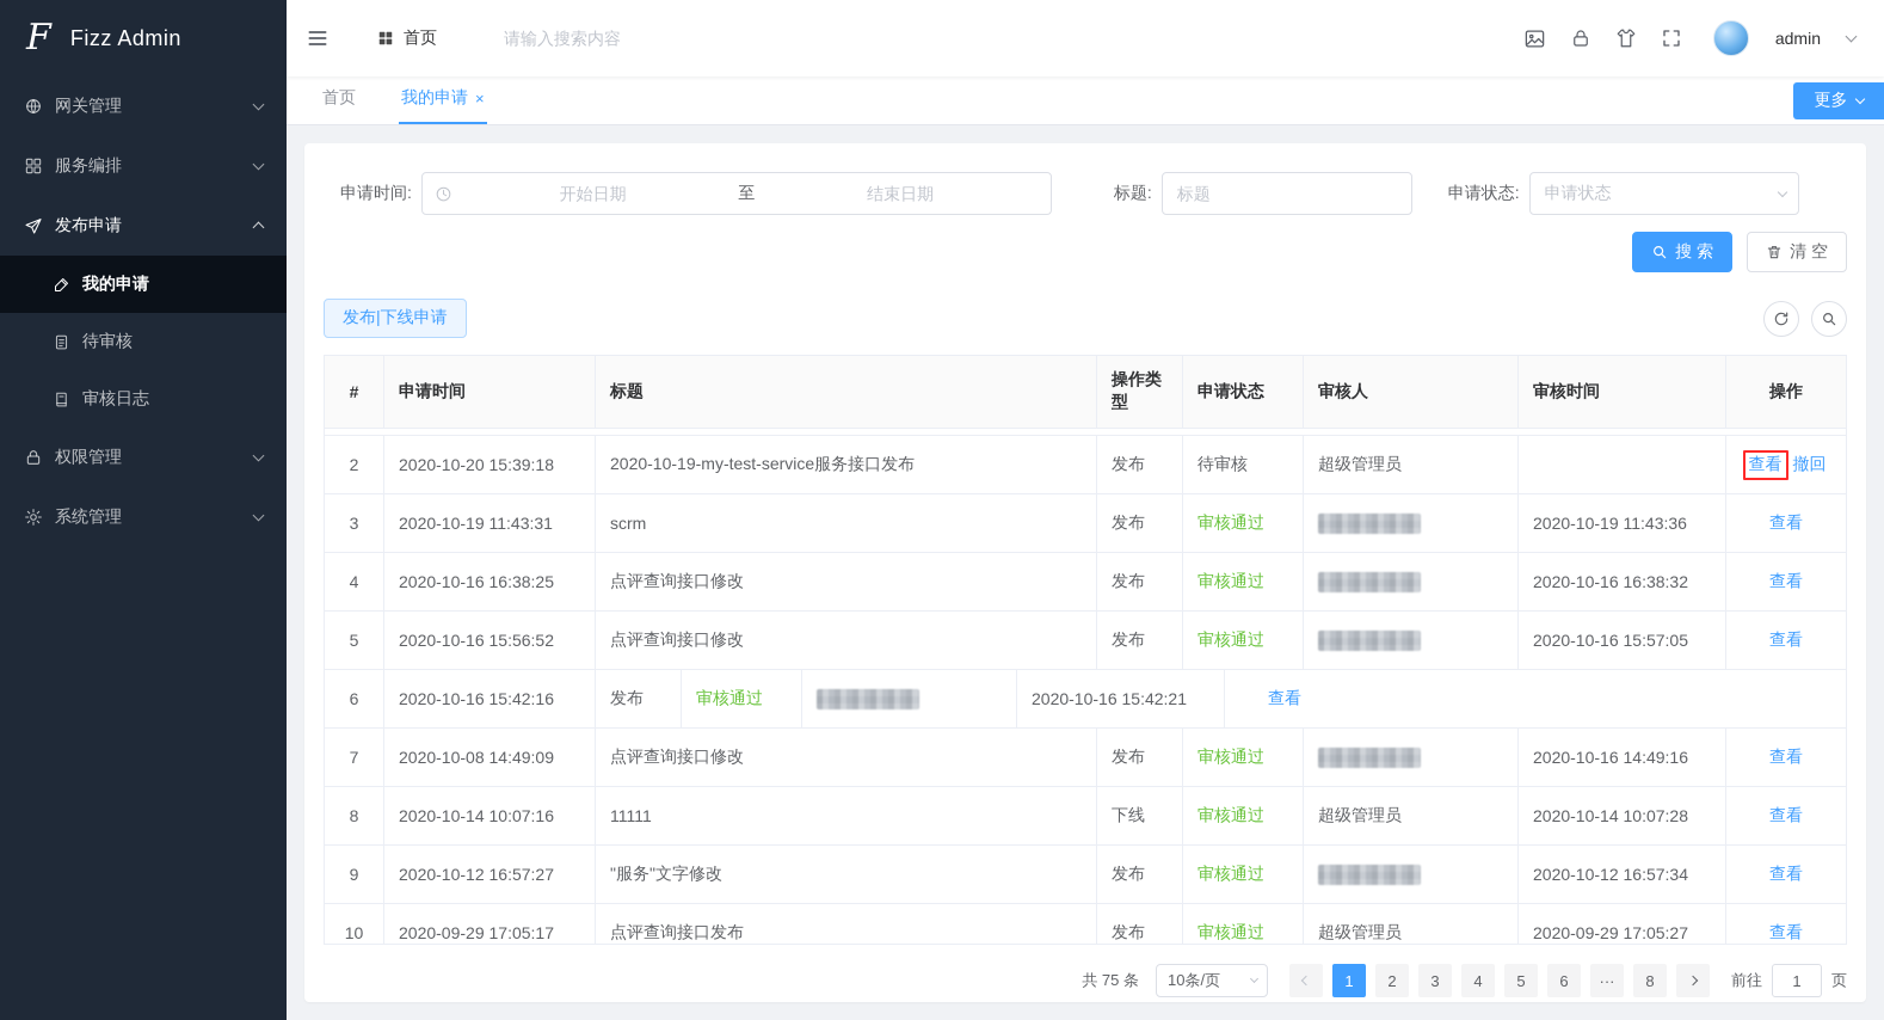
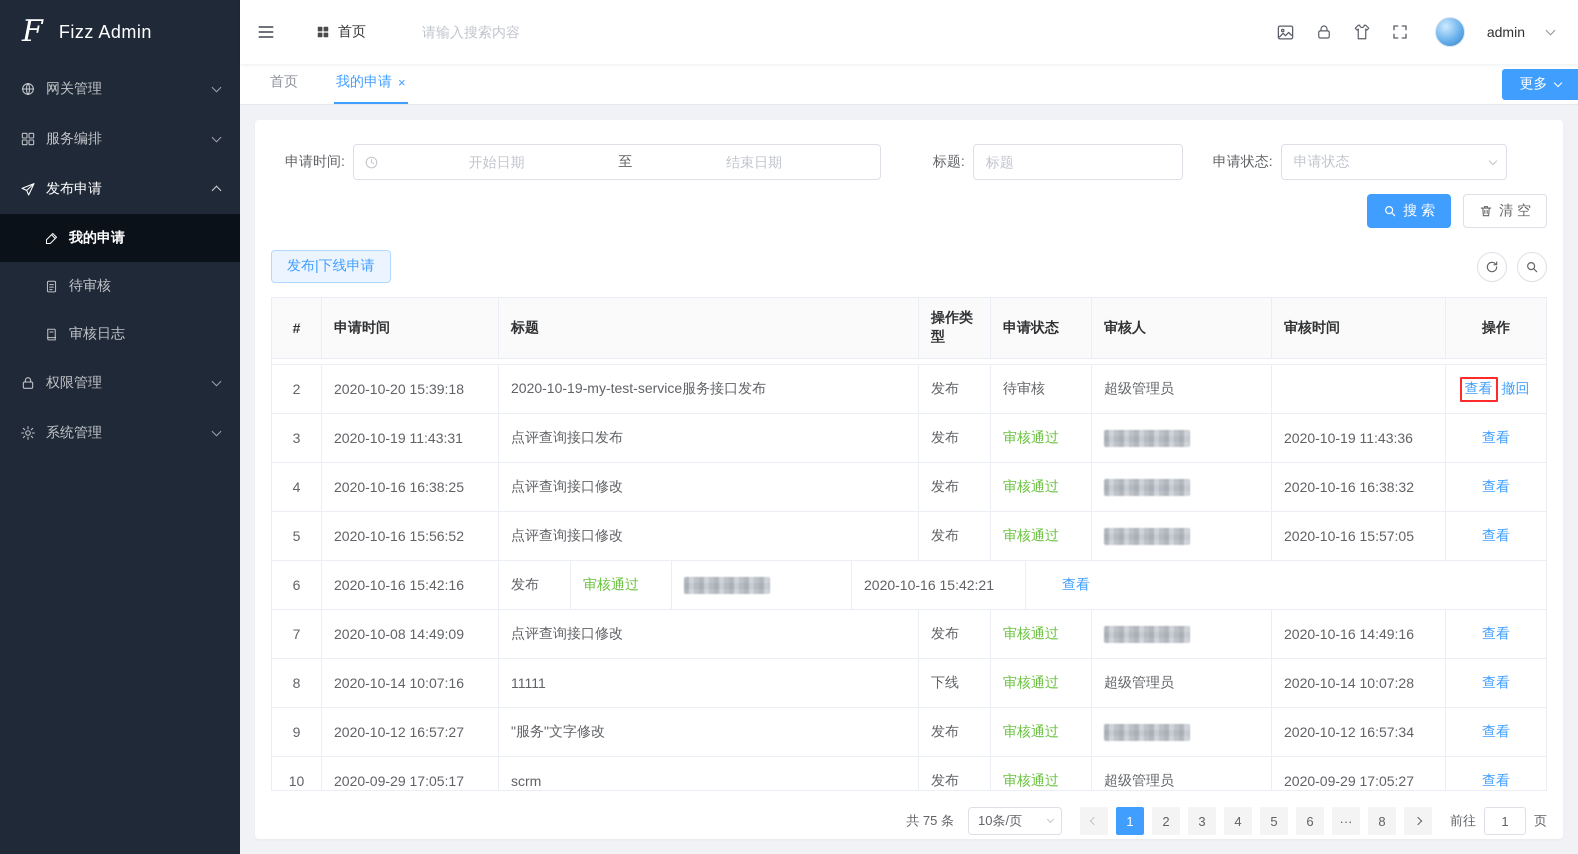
  F
  Fizz Admin
  网关管理
  服务编排
  发布申请
  我的申请
  待审核
  审核日志
  权限管理
  系统管理
  首页
  请输入搜索内容
  admin
  首页
  我的申请
  ×
  更多
  申请时间:
  开始日期
  至
  结束日期
  标题:
  标题
  申请状态:
  申请状态
  搜 索
  清 空
  发布|下线申请
  #
  申请时间
  标题
  操作类型
  申请状态
  审核人
  审核时间
  操作
  2
  2020-10-20 15:39:18
  2020-10-19-my-test-service服务接口发布
  发布
  待审核
  超级管理员
  查看
  撤回
  3
  2020-10-19 11:43:31
- scrm
+ 点评查询接口发布
  发布
  审核通过
  2020-10-19 11:43:36
  查看
  4
  2020-10-16 16:38:25
  点评查询接口修改
  发布
  审核通过
  2020-10-16 16:38:32
  查看
  5
  2020-10-16 15:56:52
  点评查询接口修改
  发布
  审核通过
  2020-10-16 15:57:05
  查看
  6
  2020-10-16 15:42:16
  发布
  审核通过
  2020-10-16 15:42:21
  查看
  7
  2020-10-08 14:49:09
  点评查询接口修改
  发布
  审核通过
  2020-10-16 14:49:16
  查看
  8
  2020-10-14 10:07:16
  11111
  下线
  审核通过
  超级管理员
  2020-10-14 10:07:28
  查看
  9
  2020-10-12 16:57:27
  "服务"文字修改
  发布
  审核通过
  2020-10-12 16:57:34
  查看
  10
  2020-09-29 17:05:17
- 点评查询接口发布
+ scrm
  发布
  审核通过
  超级管理员
  2020-09-29 17:05:27
  查看
  共 75 条
  10条/页
  1
  2
  3
  4
  5
  6
  ···
  8
  前往
  1
  页
